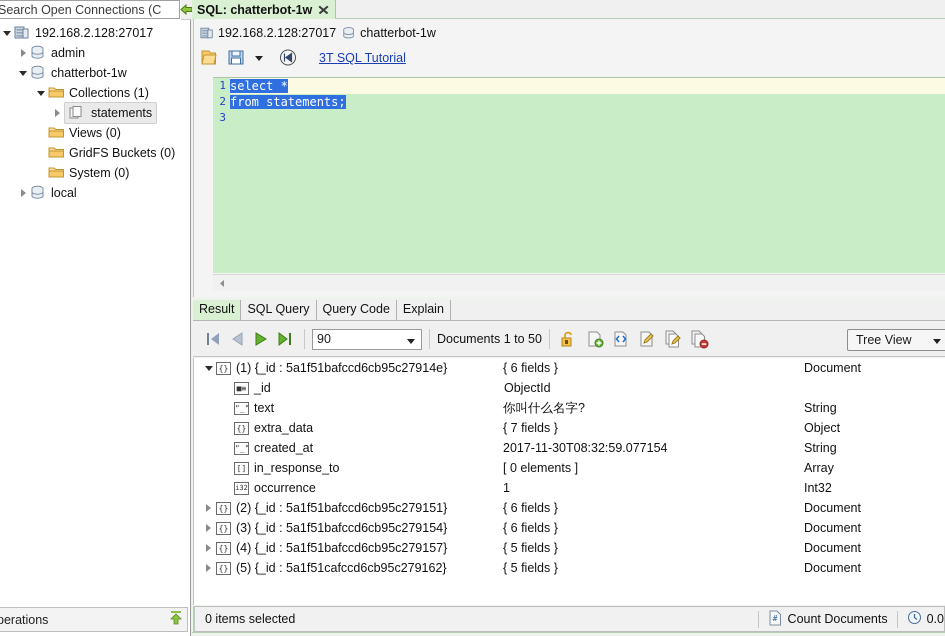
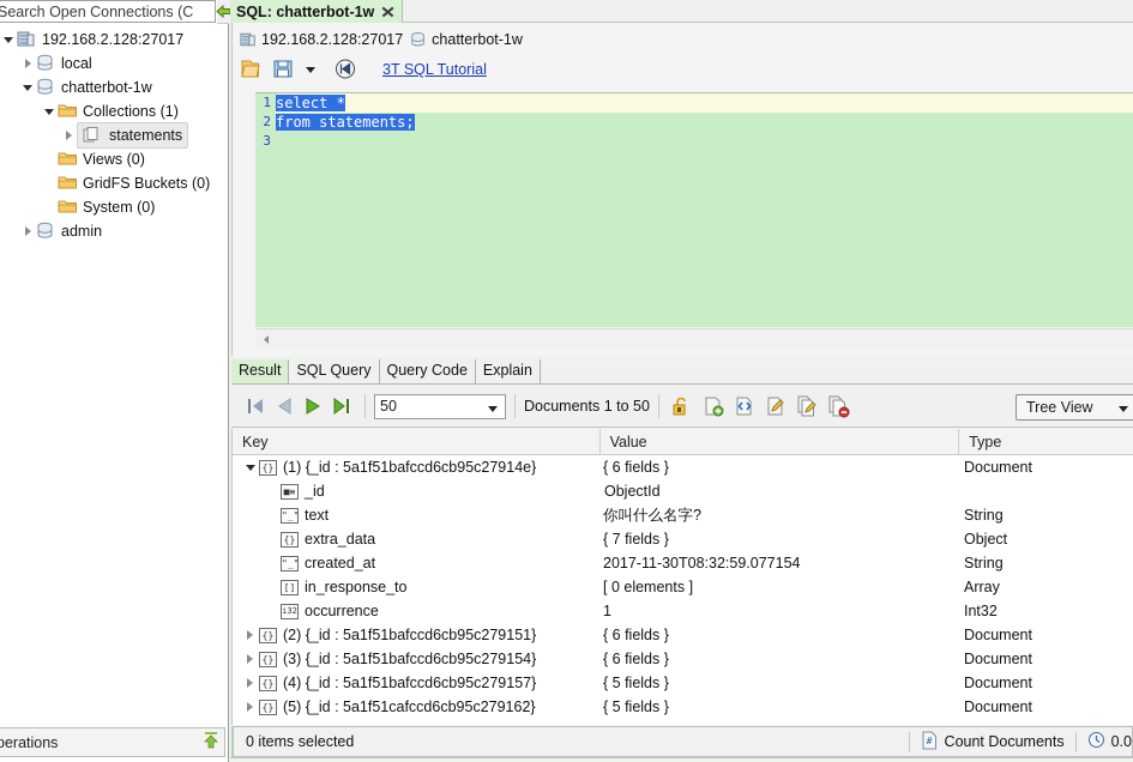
  Search Open Connections (C
  192.168.2.128:27017
- admin
+ local
  chatterbot-1w
  Collections (1)
  statements
  Views (0)
  GridFS Buckets (0)
  System (0)
- local
+ admin
  perations
  SQL: chatterbot-1w
  192.168.2.128:27017
  chatterbot-1w
  3T SQL Tutorial
  1
  2
  3
  select *
  from statements;
  Result
  SQL Query
  Query Code
  Explain
- 90
+ 50
  Documents 1 to 50
  Tree View
+ Key
+ Value
+ Type
  {}
  (1) {_id : 5a1f51bafccd6cb95c27914e}
  { 6 fields }
  Document
  ■≡
  _id
  ObjectId
  "_"
  text
  你叫什么名字?
  String
  {}
  extra_data
  { 7 fields }
  Object
  "_"
  created_at
  2017-11-30T08:32:59.077154
  String
  []
  in_response_to
  [ 0 elements ]
  Array
  i32
  occurrence
  1
  Int32
  {}
  (2) {_id : 5a1f51bafccd6cb95c279151}
  { 6 fields }
  Document
  {}
  (3) {_id : 5a1f51bafccd6cb95c279154}
  { 6 fields }
  Document
  {}
  (4) {_id : 5a1f51bafccd6cb95c279157}
  { 5 fields }
  Document
  {}
  (5) {_id : 5a1f51cafccd6cb95c279162}
  { 5 fields }
  Document
  0 items selected
  #
  Count Documents
  0.0
